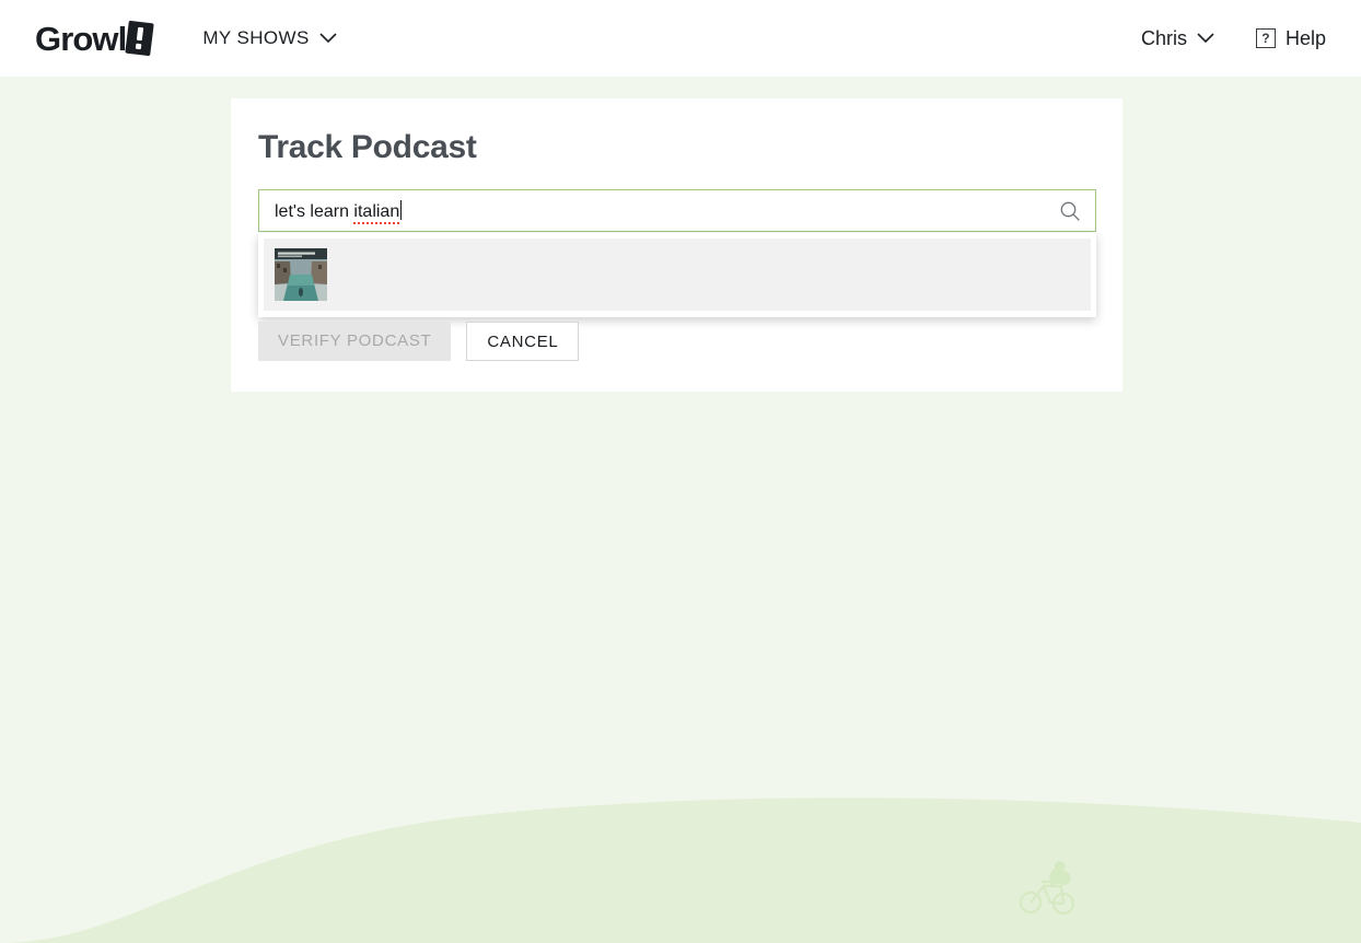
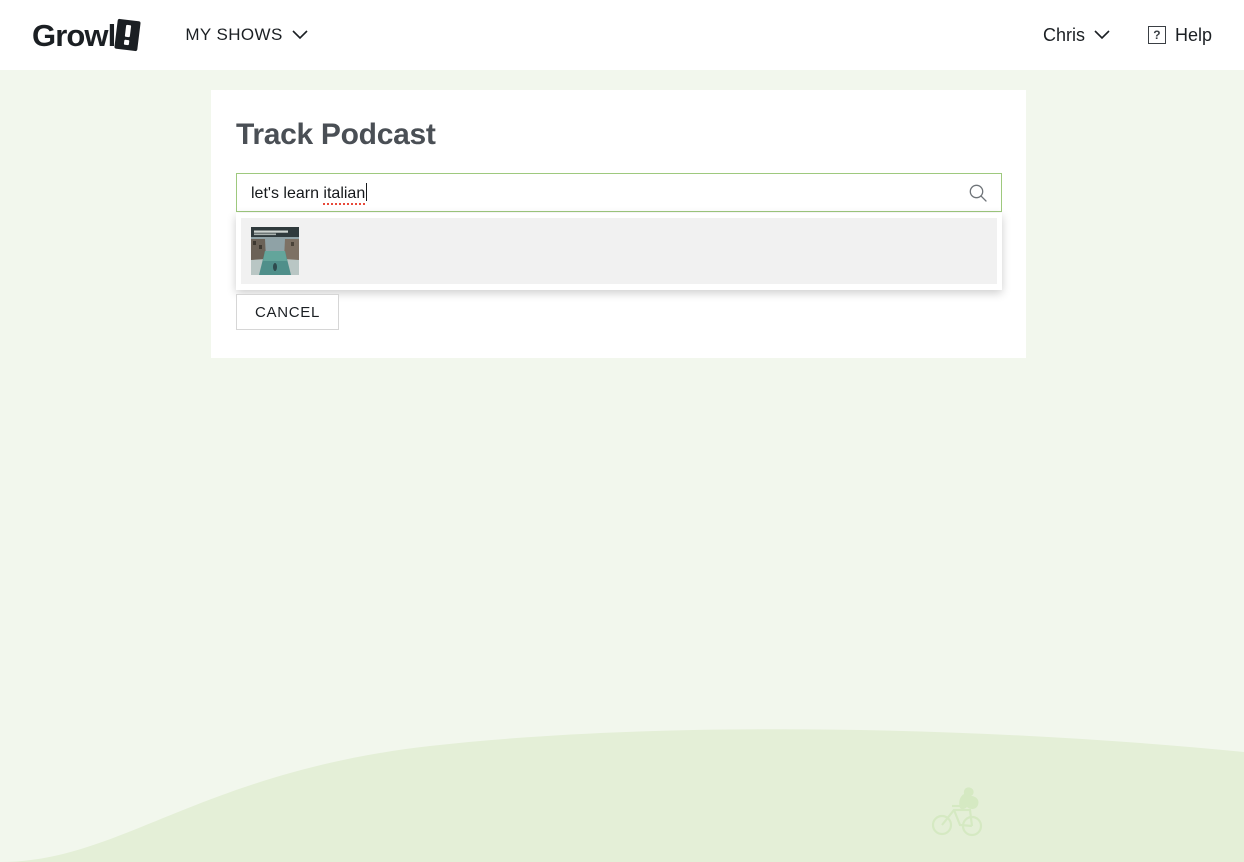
  Growl
  MY SHOWS
  Chris
  ?
  Help
  Track Podcast
  let's learn italian
- VERIFY PODCAST
  CANCEL
